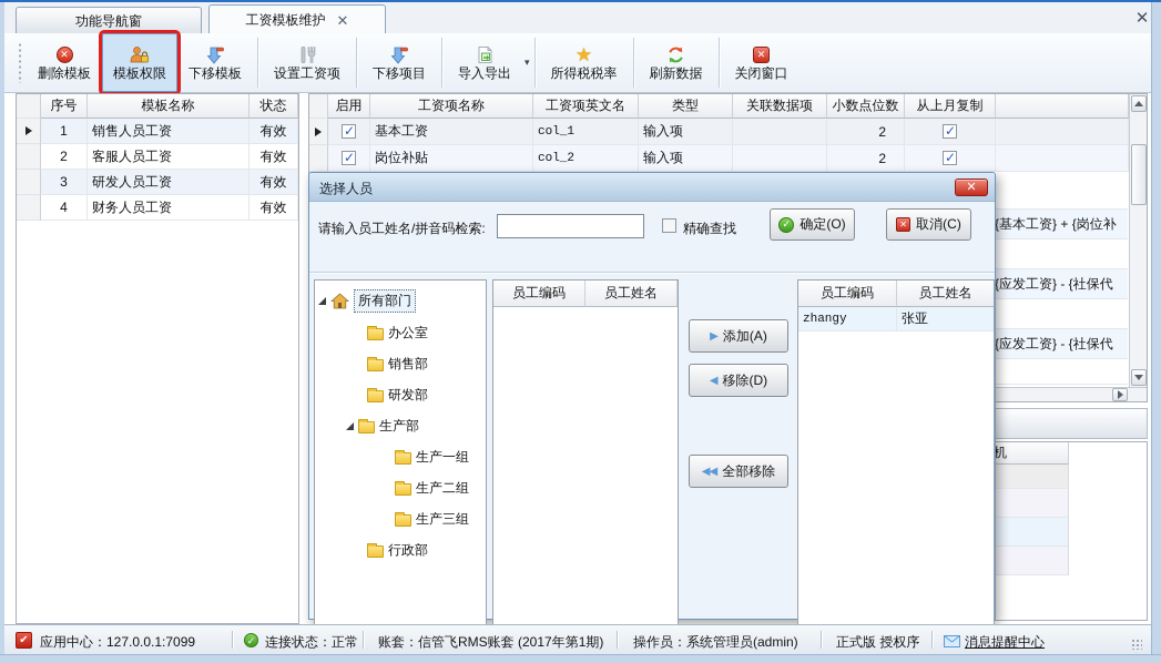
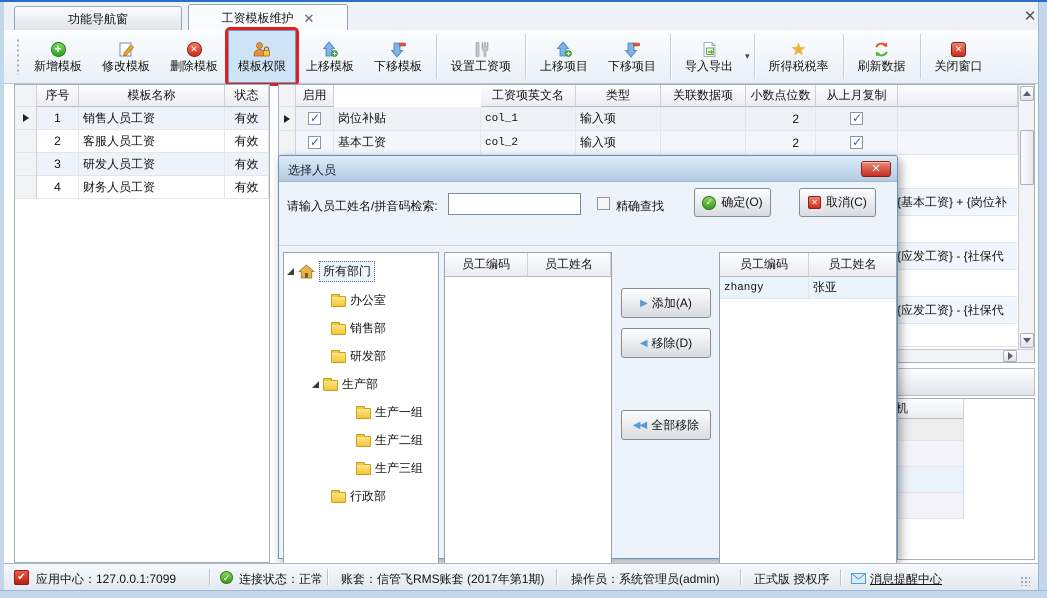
  功能导航窗
  工资模板维护
  ✕
  ✕
+ +
+ 新增模板
+ 修改模板
  ✕
  删除模板
  模板权限
+ 上移模板
  下移模板
  设置工资项
+ 上移项目
  下移项目
  导入导出
  ▾
  ★
  所得税税率
  刷新数据
  ✕
  关闭窗口
  序号
  模板名称
  状态
  1
  销售人员工资
  有效
  2
  客服人员工资
  有效
  3
  研发人员工资
  有效
  4
  财务人员工资
  有效
  启用
- 工资项名称
  工资项英文名
  类型
  关联数据项
  小数点位数
  从上月复制
- 基本工资
+ 岗位补贴
  col_1
  输入项
  2
- 岗位补贴
+ 基本工资
  col_2
  输入项
  2
  {基本工资} + {岗位补
  {应发工资} - {社保代
  {应发工资} - {社保代
  选择人员
  ✕
  请输入员工姓名/拼音码检索:
  精确查找
  ✓
  确定(O)
  ✕
  取消(C)
  所有部门
  办公室
  销售部
  研发部
  生产部
  生产一组
  生产二组
  生产三组
  行政部
  员工编码
  员工姓名
  ▶
  添加(A)
  ◀
  移除(D)
  ◀◀
  全部移除
  员工编码
  员工姓名
  zhangy
  张亚
  ✔
  应用中心：127.0.0.1:7099
  ✓
  连接状态：正常
  账套：信管飞RMS账套 (2017年第1期)
  操作员：系统管理员(admin)
  正式版 授权序
  消息提醒中心
